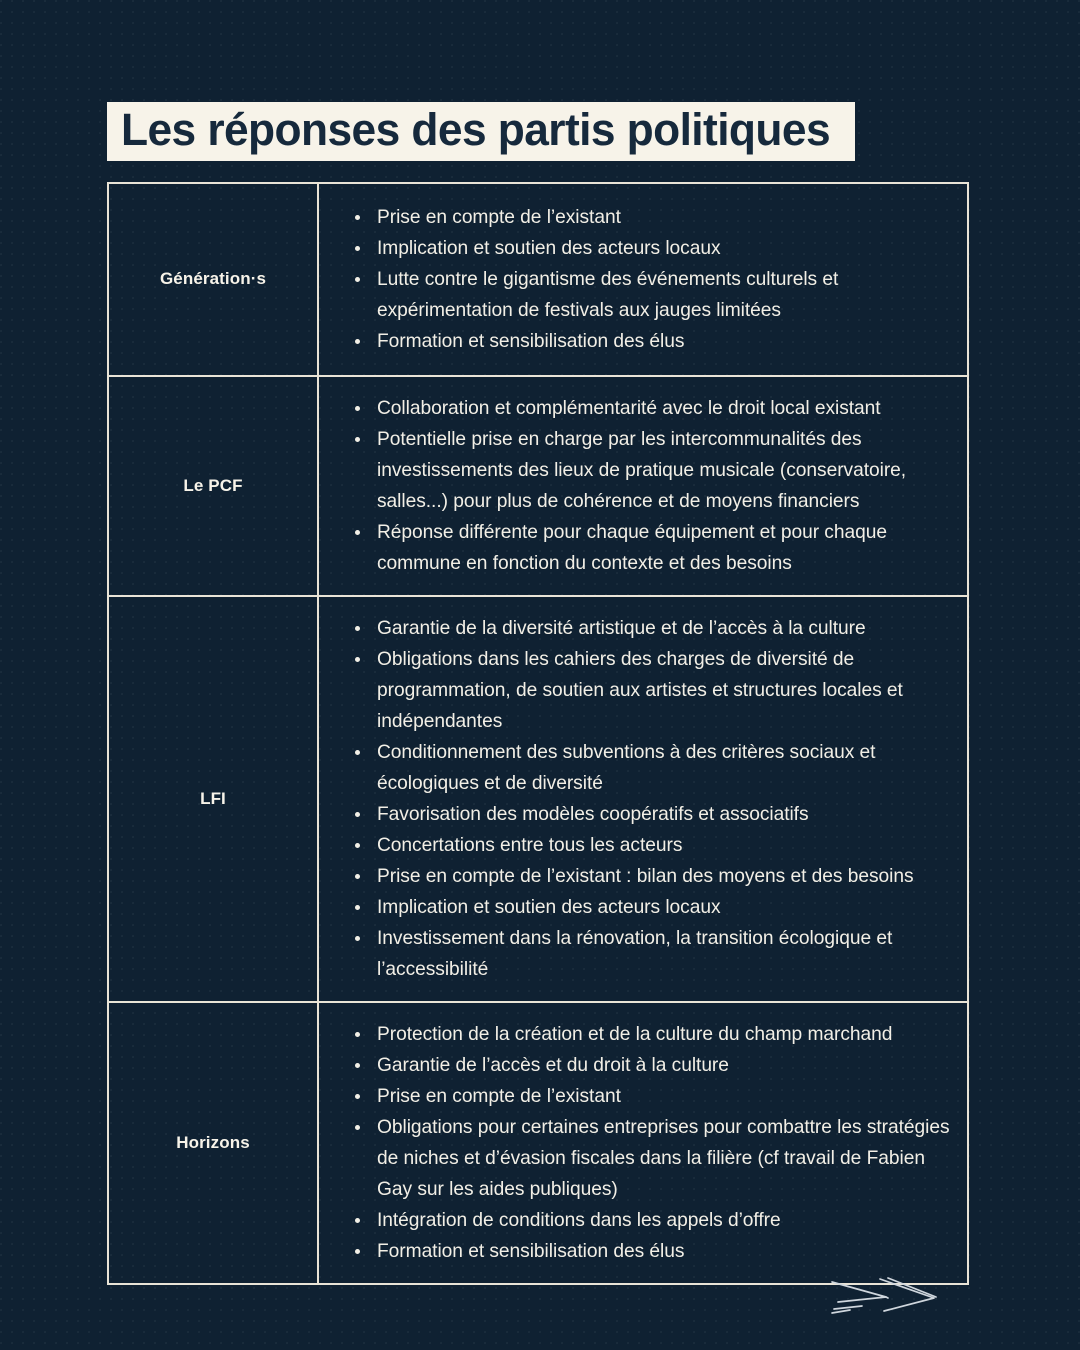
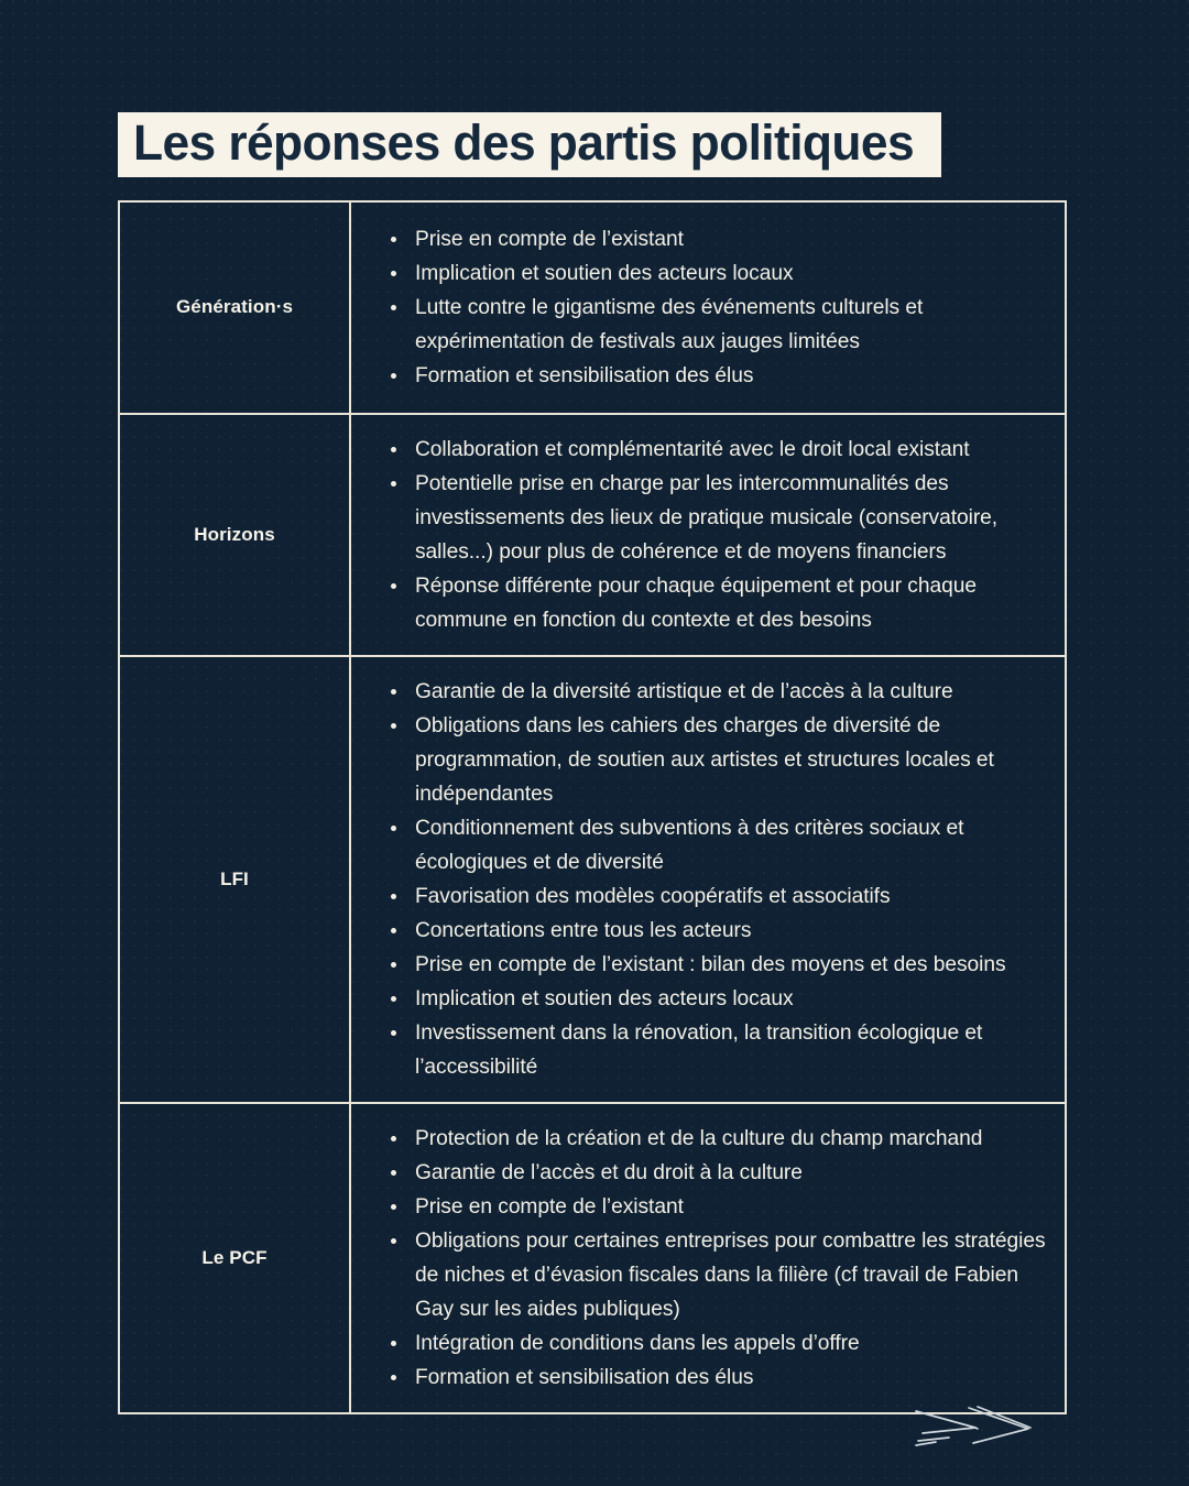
  Les réponses des partis politiques
  Génération·s
  Prise en compte de l’existant
  Implication et soutien des acteurs locaux
  Lutte contre le gigantisme des événements culturels et expérimentation de festivals aux jauges limitées
  Formation et sensibilisation des élus
- Le PCF
+ Horizons
  Collaboration et complémentarité avec le droit local existant
  Potentielle prise en charge par les intercommunalités des investissements des lieux de pratique musicale (conservatoire, salles...) pour plus de cohérence et de moyens financiers
  Réponse différente pour chaque équipement et pour chaque commune en fonction du contexte et des besoins
  LFI
  Garantie de la diversité artistique et de l’accès à la culture
  Obligations dans les cahiers des charges de diversité de programmation, de soutien aux artistes et structures locales et indépendantes
  Conditionnement des subventions à des critères sociaux et écologiques et de diversité
  Favorisation des modèles coopératifs et associatifs
  Concertations entre tous les acteurs
  Prise en compte de l’existant : bilan des moyens et des besoins
  Implication et soutien des acteurs locaux
  Investissement dans la rénovation, la transition écologique et l’accessibilité
- Horizons
+ Le PCF
  Protection de la création et de la culture du champ marchand
  Garantie de l’accès et du droit à la culture
  Prise en compte de l’existant
  Obligations pour certaines entreprises pour combattre les stratégies de niches et d’évasion fiscales dans la filière (cf travail de Fabien Gay sur les aides publiques)
  Intégration de conditions dans les appels d’offre
  Formation et sensibilisation des élus
